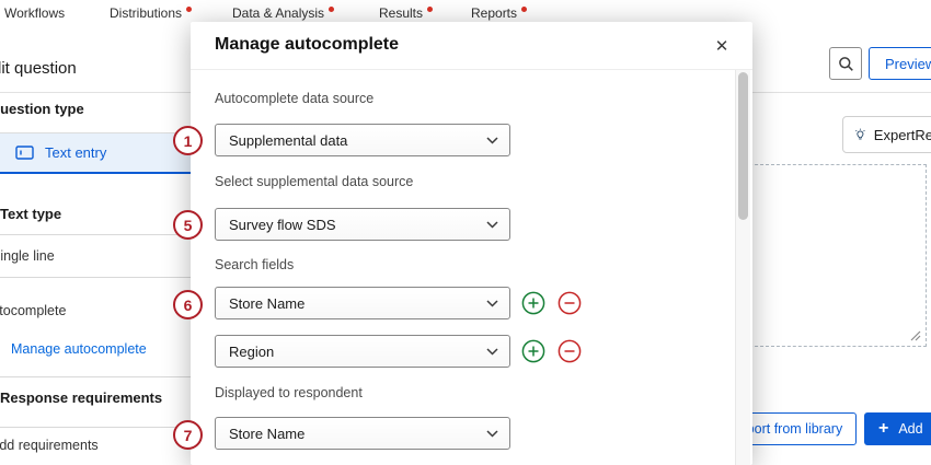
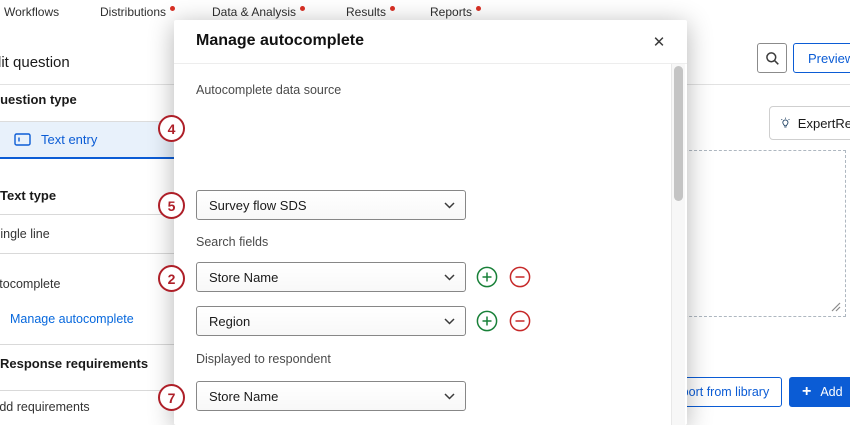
  Workflows
  Distributions
  Data & Analysis
  Results
  Reports
  it question
  uestion type
  Text entry
  Text type
  ingle line
  tocomplete
  Manage autocomplete
  Response requirements
  dd requirements
  Previe
  ort from library
  +
  Add
  Manage autocomplete
  ✕
  Autocomplete data source
- Supplemental data
- Select supplemental data source
  Survey flow SDS
  Search fields
  Store Name
  Region
  Displayed to respondent
  Store Name
- 1
+ 4
  5
- 6
+ 2
  7
